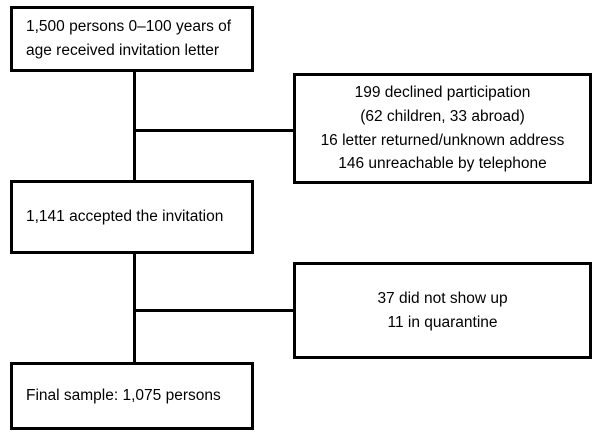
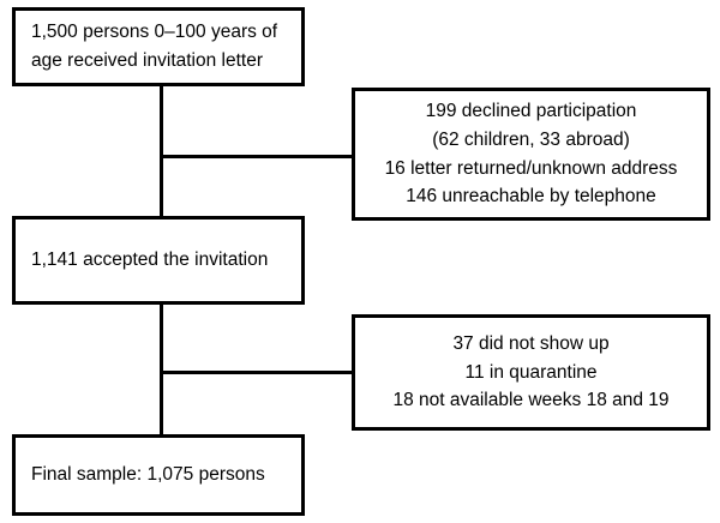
  1,500 persons 0–100 years of
  age received invitation letter
  1,141 accepted the invitation
  Final sample: 1,075 persons
  199 declined participation
  (62 children, 33 abroad)
  16 letter returned/unknown address
  146 unreachable by telephone
  37 did not show up
  11 in quarantine
+ 18 not available weeks 18 and 19
